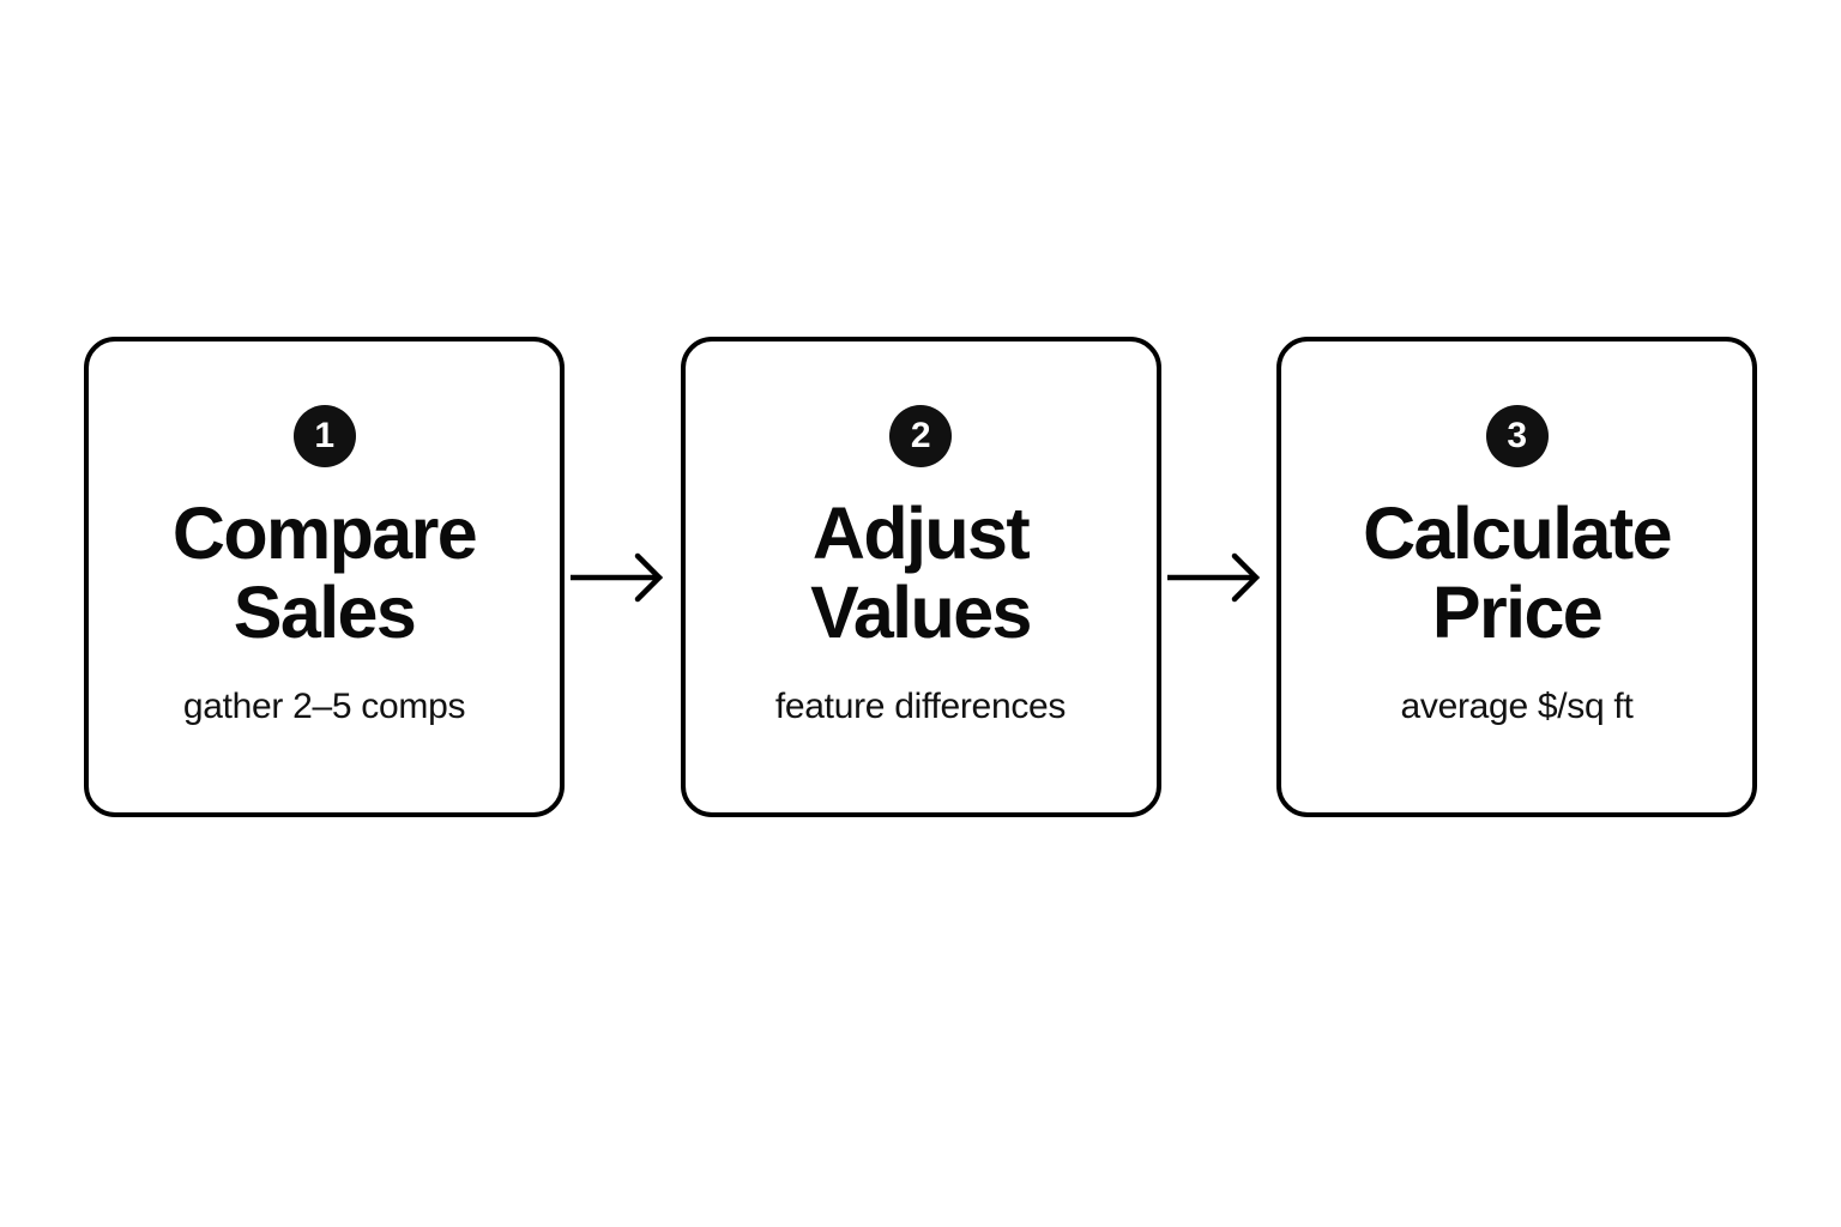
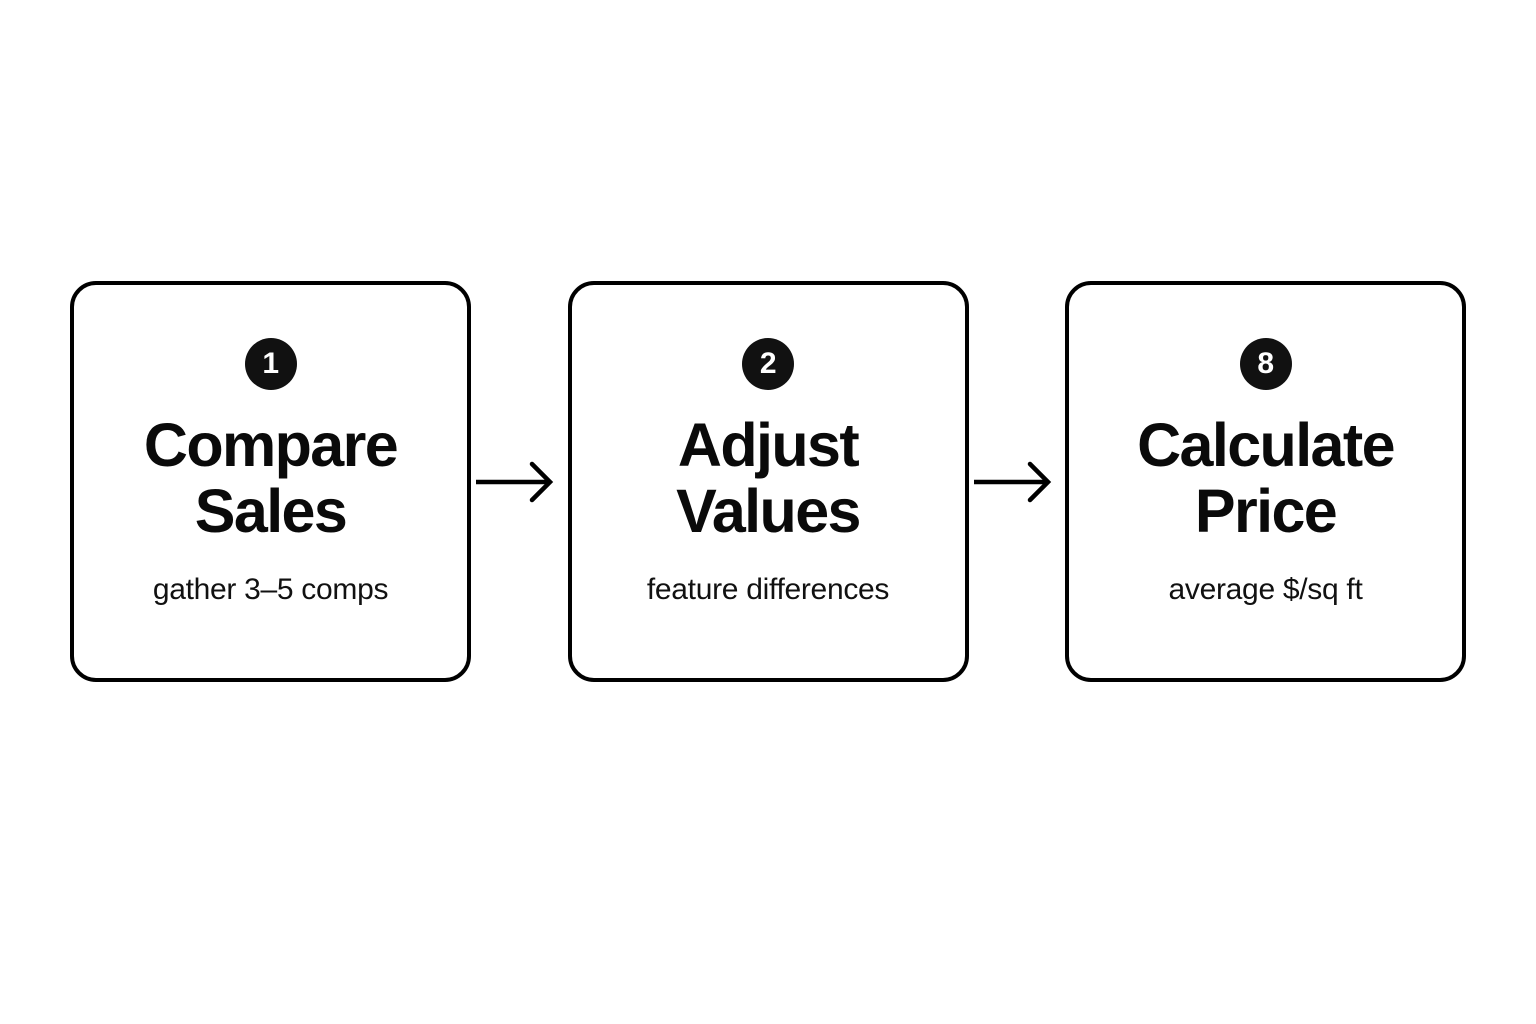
  1
  Compare
  Sales
- gather 2–5 comps
+ gather 3–5 comps
  2
  Adjust
  Values
  feature differences
- 3
+ 8
  Calculate
  Price
  average $/sq ft
